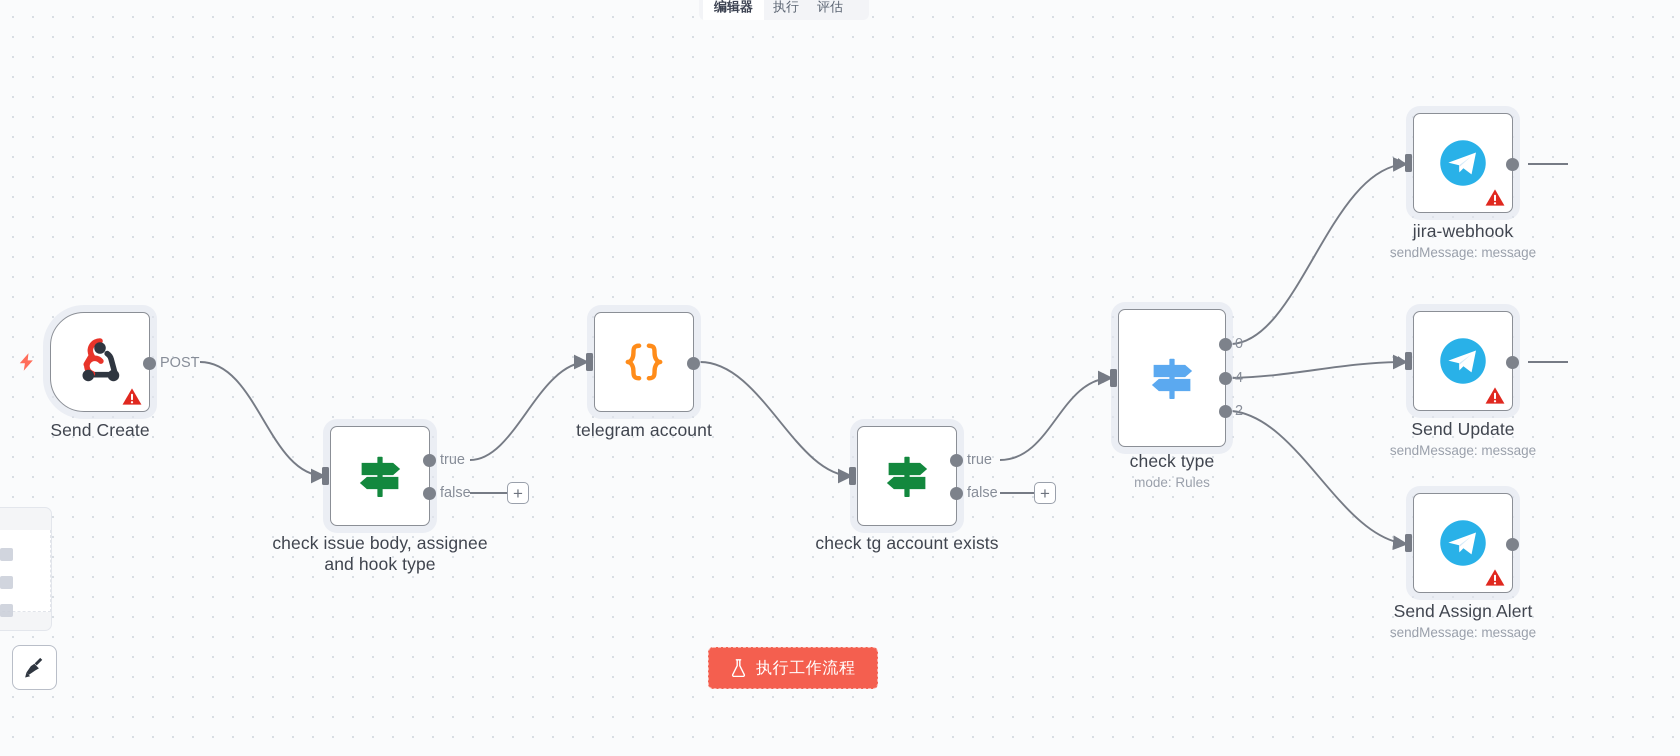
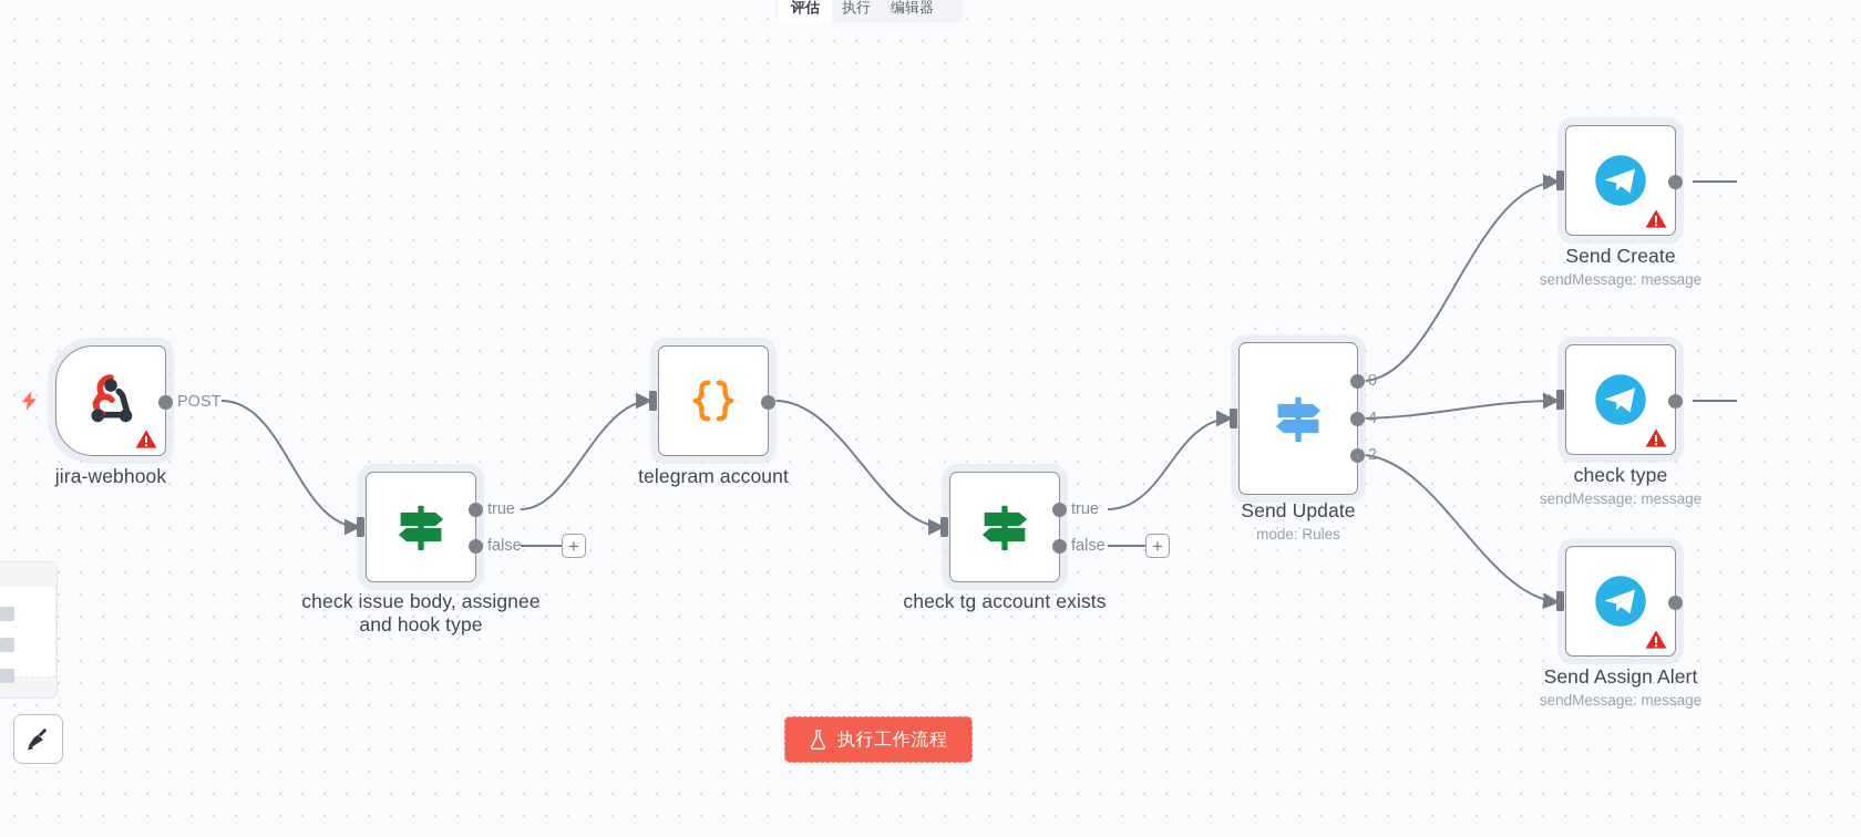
  POST
- Send Create
+ jira-webhook
  true
  false
  check issue body, assignee and hook type
  +
  telegram account
  true
  false
  check tg account exists
  +
  0
  4
  2
- check type
+ Send Update
  mode: Rules
- jira-webhook
+ Send Create
  sendMessage: message
- Send Update
+ check type
  sendMessage: message
  Send Assign Alert
  sendMessage: message
- 编辑器
+ 评估
  执行
- 评估
+ 编辑器
  执行工作流程
